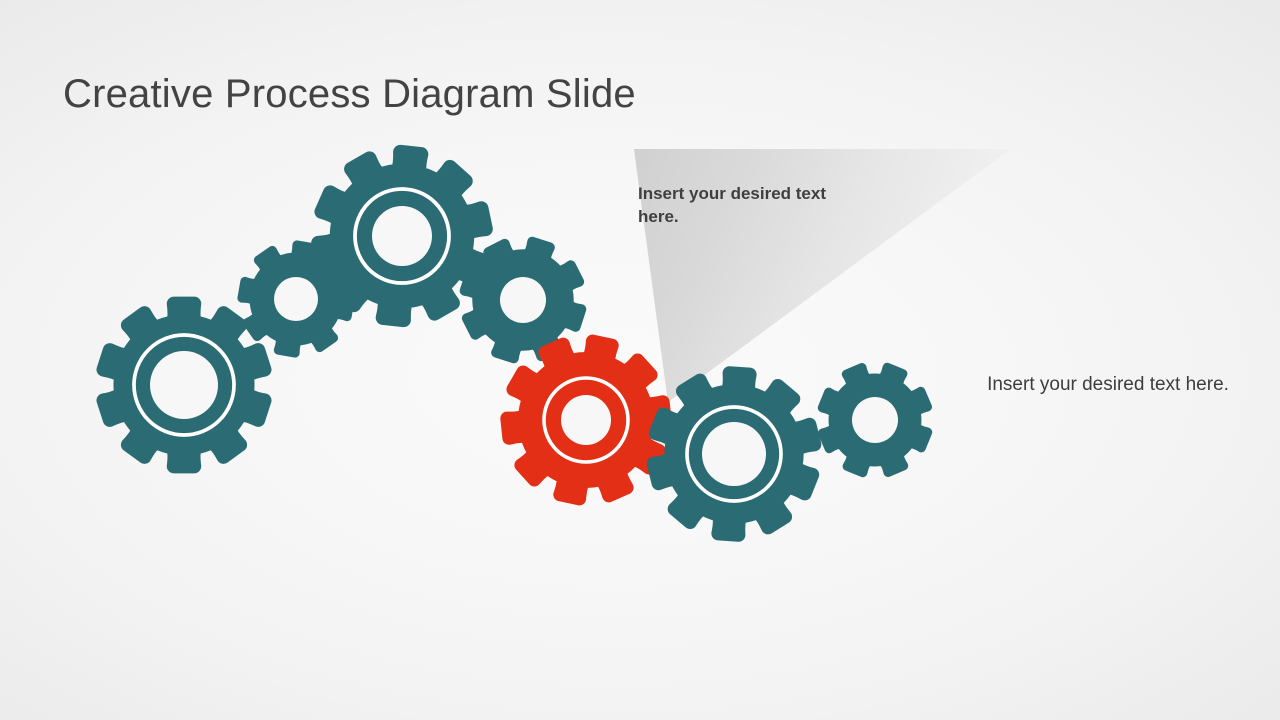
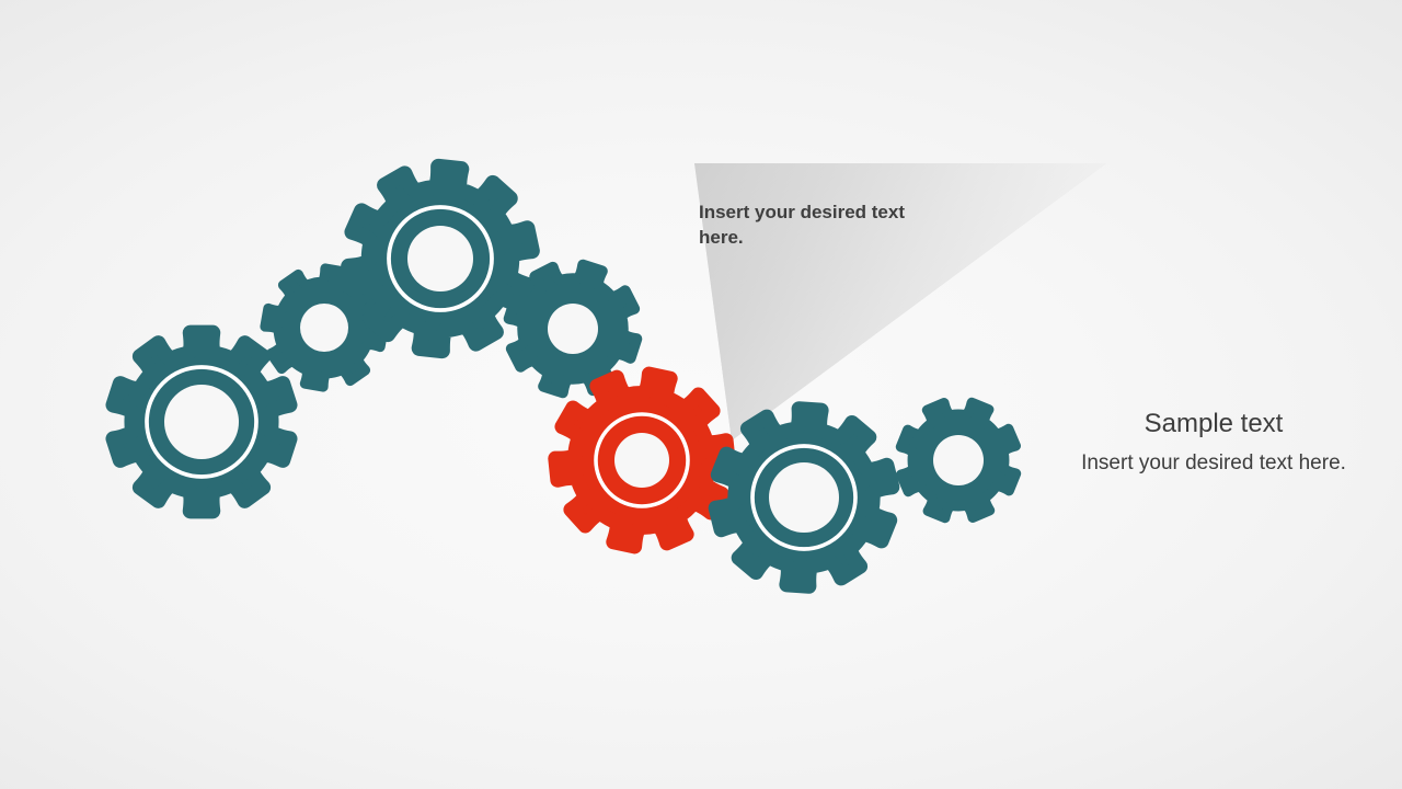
- Creative Process Diagram Slide
  Insert your desired text here.
+ Sample text
  Insert your desired text here.
